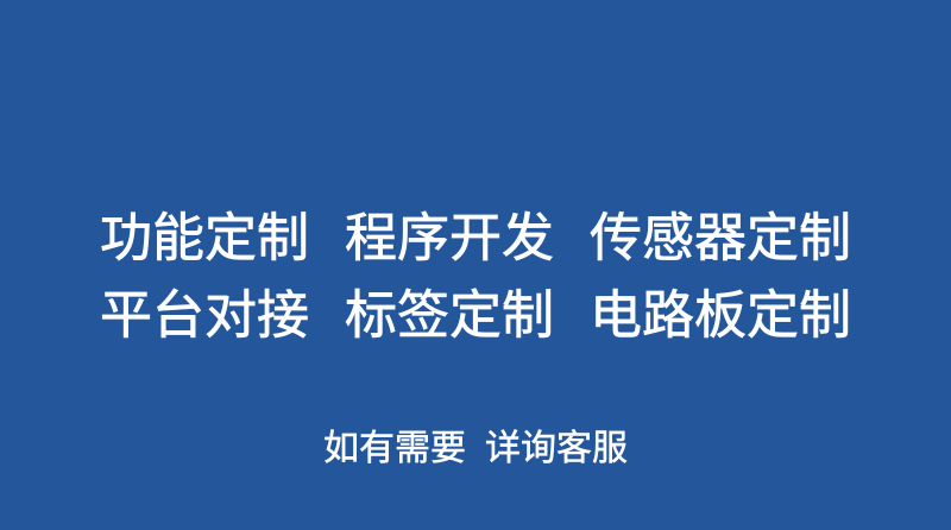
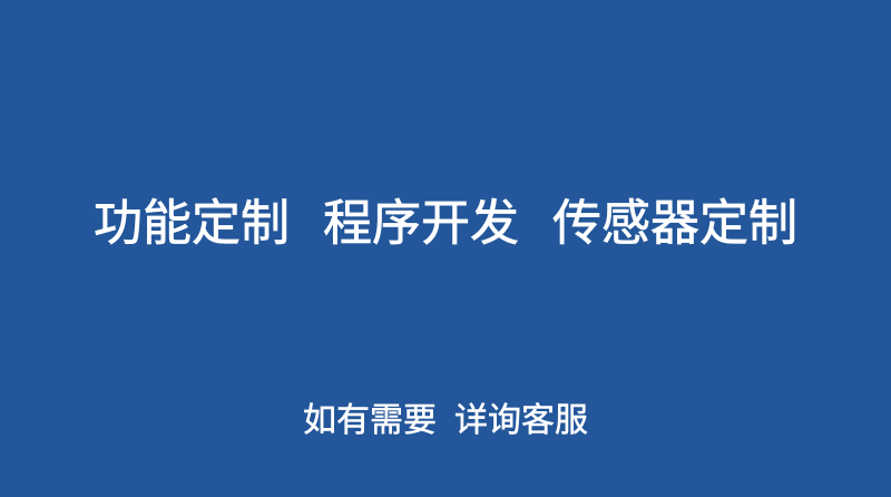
  功能定制
  程序开发
  传感器定制
- 平台对接
- 标签定制
- 电路板定制
  如有需要
  详询客服
